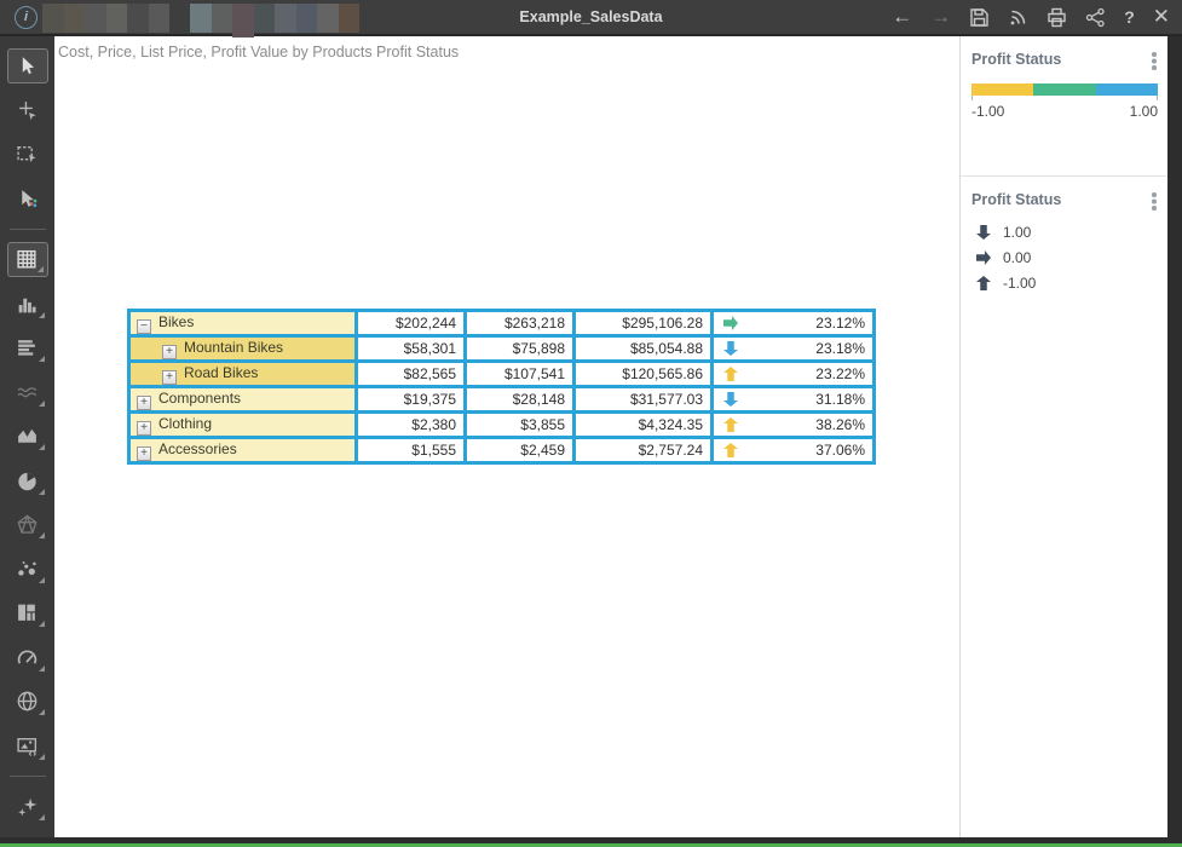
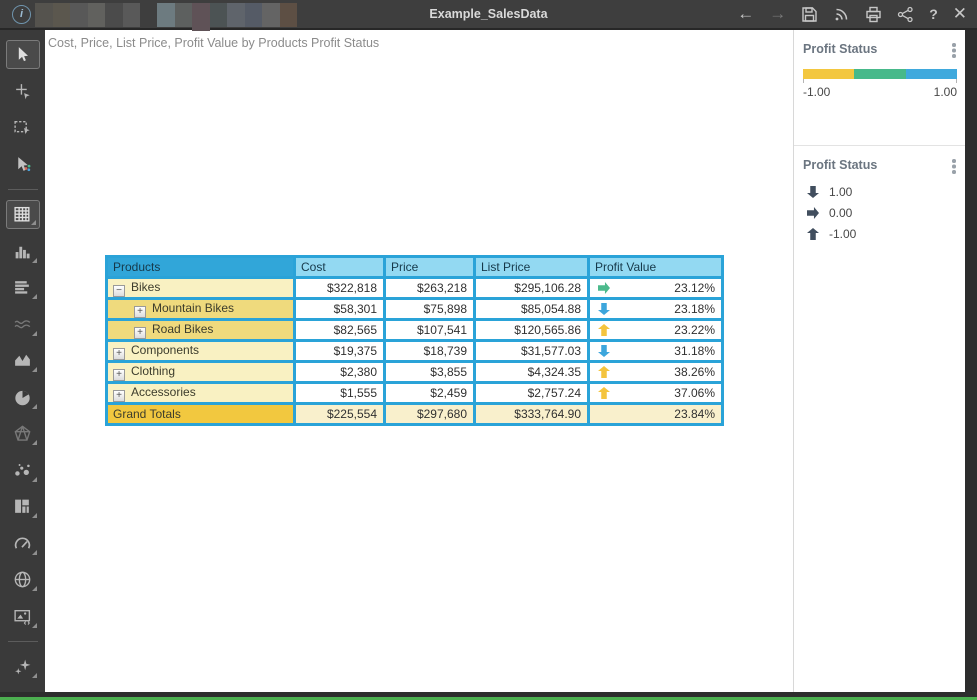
  i
  Example_SalesData
  ←
  →
  ?
  ✕
  Cost, Price, List Price, Profit Value by Products Profit Status
+ Products	Cost	Price	List Price	Profit Value
- − Bikes	$202,244	$263,218	$295,106.28	23.12%
+ − Bikes	$322,818	$263,218	$295,106.28	23.12%
  + Mountain Bikes	$58,301	$75,898	$85,054.88	23.18%
  + Road Bikes	$82,565	$107,541	$120,565.86	23.22%
- + Components	$19,375	$28,148	$31,577.03	31.18%
+ + Components	$19,375	$18,739	$31,577.03	31.18%
  + Clothing	$2,380	$3,855	$4,324.35	38.26%
  + Accessories	$1,555	$2,459	$2,757.24	37.06%
+ Grand Totals	$225,554	$297,680	$333,764.90	23.84%
  Profit Status
  -1.00
  1.00
  Profit Status
  1.00
  0.00
  -1.00
